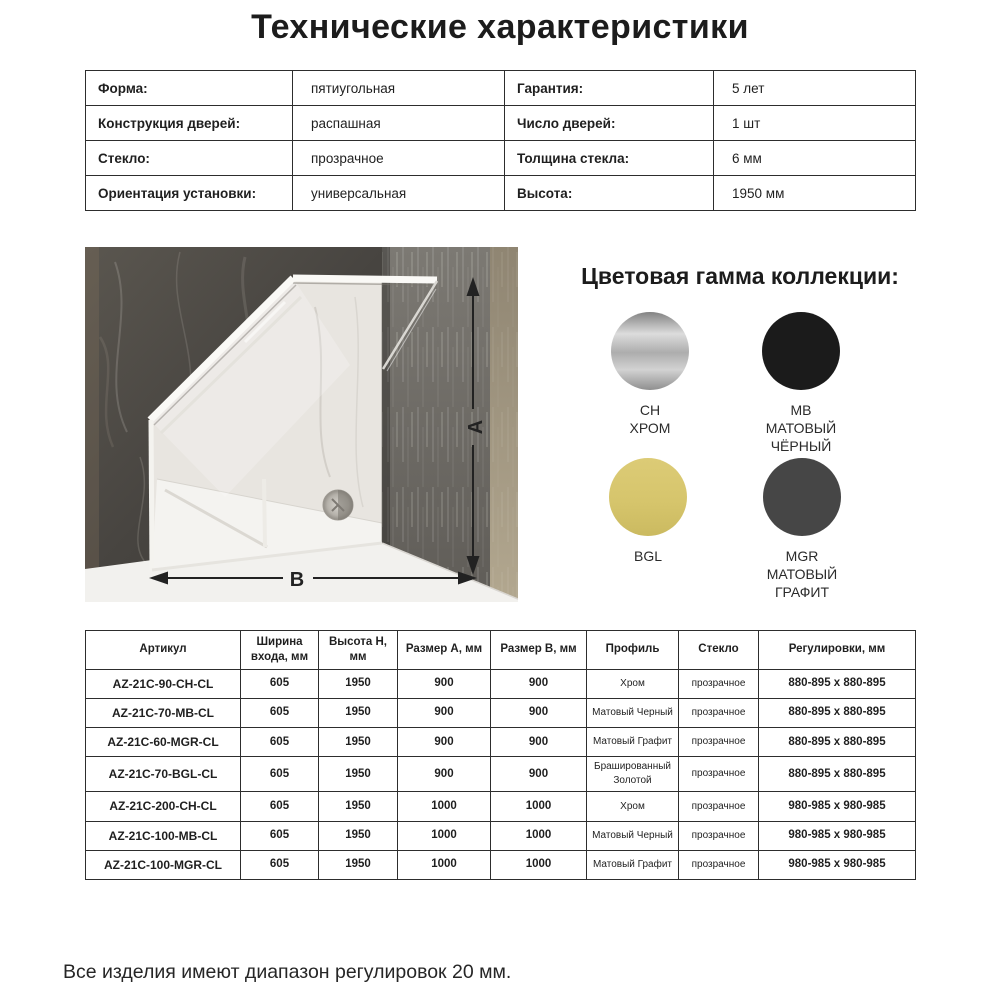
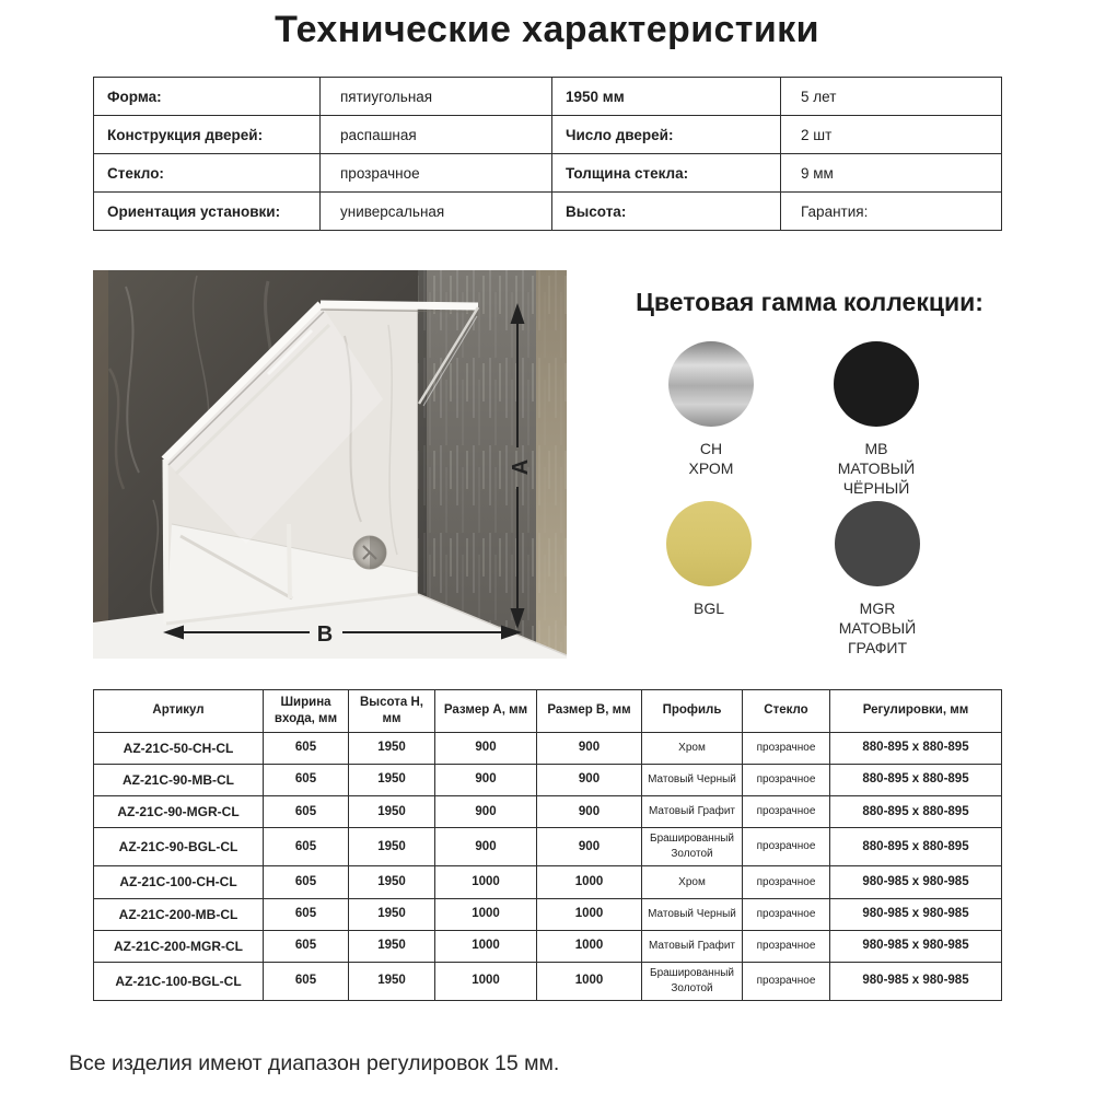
  Технические характеристики
- Форма:	пятиугольная	Гарантия:	5 лет
+ Форма:	пятиугольная	1950 мм	5 лет
- Конструкция дверей:	распашная	Число дверей:	1 шт
+ Конструкция дверей:	распашная	Число дверей:	2 шт
- Стекло:	прозрачное	Толщина стекла:	6 мм
+ Стекло:	прозрачное	Толщина стекла:	9 мм
- Ориентация установки:	универсальная	Высота:	1950 мм
+ Ориентация установки:	универсальная	Высота:	Гарантия:
  B
  Цветовая гамма коллекции:
  CH
  ХРОМ
  MB
  МАТОВЫЙ ЧЁРНЫЙ
  BGL
  MGR
  МАТОВЫЙ ГРАФИТ
  Артикул	Ширина входа, мм	Высота H, мм	Размер A, мм	Размер B, мм	Профиль	Стекло	Регулировки, мм
- AZ-21C-90-CH-CL	605	1950	900	900	Хром	прозрачное	880-895 x 880-895
+ AZ-21C-50-CH-CL	605	1950	900	900	Хром	прозрачное	880-895 x 880-895
- AZ-21C-70-MB-CL	605	1950	900	900	Матовый Черный	прозрачное	880-895 x 880-895
+ AZ-21C-90-MB-CL	605	1950	900	900	Матовый Черный	прозрачное	880-895 x 880-895
- AZ-21C-60-MGR-CL	605	1950	900	900	Матовый Графит	прозрачное	880-895 x 880-895
+ AZ-21C-90-MGR-CL	605	1950	900	900	Матовый Графит	прозрачное	880-895 x 880-895
- AZ-21C-70-BGL-CL	605	1950	900	900	Брашированный Золотой	прозрачное	880-895 x 880-895
+ AZ-21C-90-BGL-CL	605	1950	900	900	Брашированный Золотой	прозрачное	880-895 x 880-895
- AZ-21C-200-CH-CL	605	1950	1000	1000	Хром	прозрачное	980-985 x 980-985
+ AZ-21C-100-CH-CL	605	1950	1000	1000	Хром	прозрачное	980-985 x 980-985
- AZ-21C-100-MB-CL	605	1950	1000	1000	Матовый Черный	прозрачное	980-985 x 980-985
+ AZ-21C-200-MB-CL	605	1950	1000	1000	Матовый Черный	прозрачное	980-985 x 980-985
- AZ-21C-100-MGR-CL	605	1950	1000	1000	Матовый Графит	прозрачное	980-985 x 980-985
+ AZ-21C-200-MGR-CL	605	1950	1000	1000	Матовый Графит	прозрачное	980-985 x 980-985
+ AZ-21C-100-BGL-CL	605	1950	1000	1000	Брашированный Золотой	прозрачное	980-985 x 980-985
- Все изделия имеют диапазон регулировок 20 мм.
+ Все изделия имеют диапазон регулировок 15 мм.
